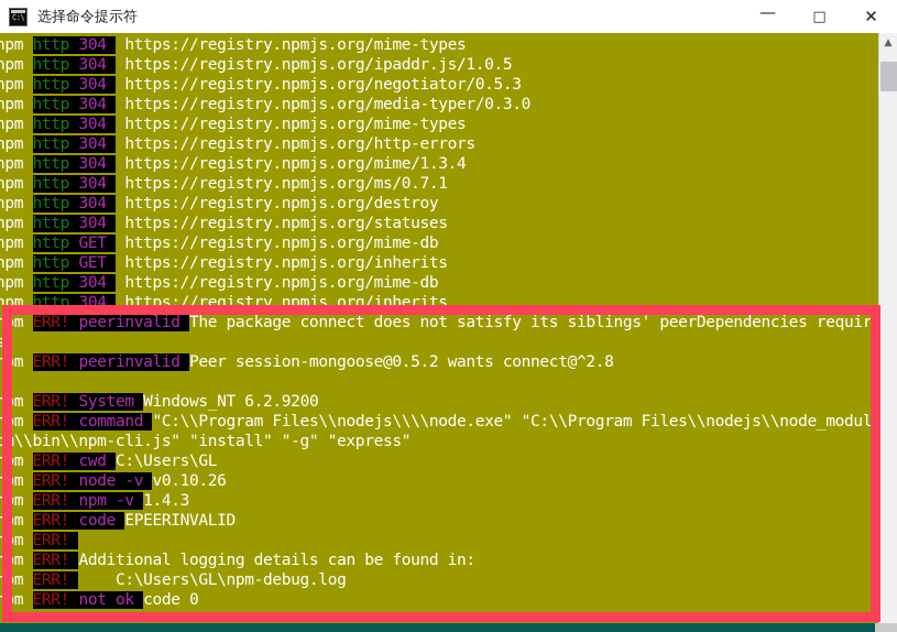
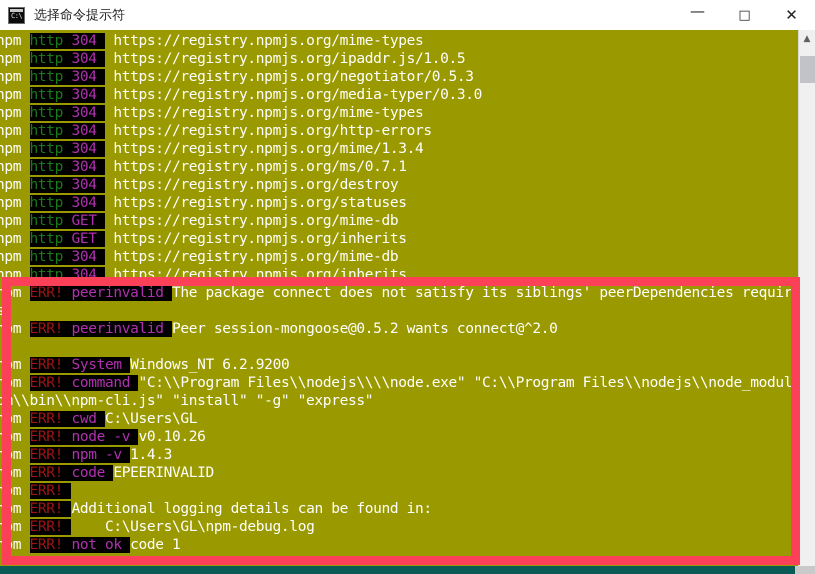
  C:\
  选择命令提示符
  —
  □
  ✕
  npm http 304 https://registry.npmjs.org/mime-types
  npm http 304 https://registry.npmjs.org/ipaddr.js/1.0.5
  npm http 304 https://registry.npmjs.org/negotiator/0.5.3
  npm http 304 https://registry.npmjs.org/media-typer/0.3.0
  npm http 304 https://registry.npmjs.org/mime-types
  npm http 304 https://registry.npmjs.org/http-errors
  npm http 304 https://registry.npmjs.org/mime/1.3.4
  npm http 304 https://registry.npmjs.org/ms/0.7.1
  npm http 304 https://registry.npmjs.org/destroy
  npm http 304 https://registry.npmjs.org/statuses
  npm http GET https://registry.npmjs.org/mime-db
  npm http GET https://registry.npmjs.org/inherits
  npm http 304 https://registry.npmjs.org/mime-db
  npm http 304 https://registry.npmjs.org/inherits
  npm ERR! peerinvalid The package connect does not satisfy its siblings' peerDependencies require
  s!
- npm ERR! peerinvalid Peer session-mongoose@0.5.2 wants connect@^2.8
+ npm ERR! peerinvalid Peer session-mongoose@0.5.2 wants connect@^2.0
  npm ERR! System Windows_NT 6.2.9200
  npm ERR! command "C:\\Program Files\\nodejs\\\\node.exe" "C:\\Program Files\\nodejs\\node_module
  pm\\bin\\npm-cli.js" "install" "-g" "express"
  npm ERR! cwd C:\Users\GL
  npm ERR! node -v v0.10.26
  npm ERR! npm -v 1.4.3
  npm ERR! code EPEERINVALID
  npm ERR!
  npm ERR! Additional logging details can be found in:
  npm ERR! C:\Users\GL\npm-debug.log
- npm ERR! not ok code 0
+ npm ERR! not ok code 1
  ▲
